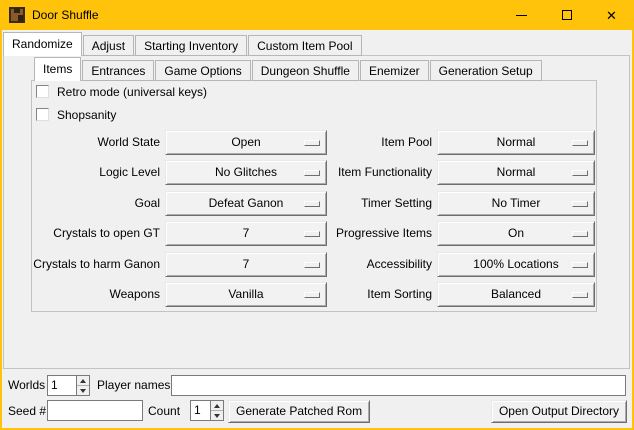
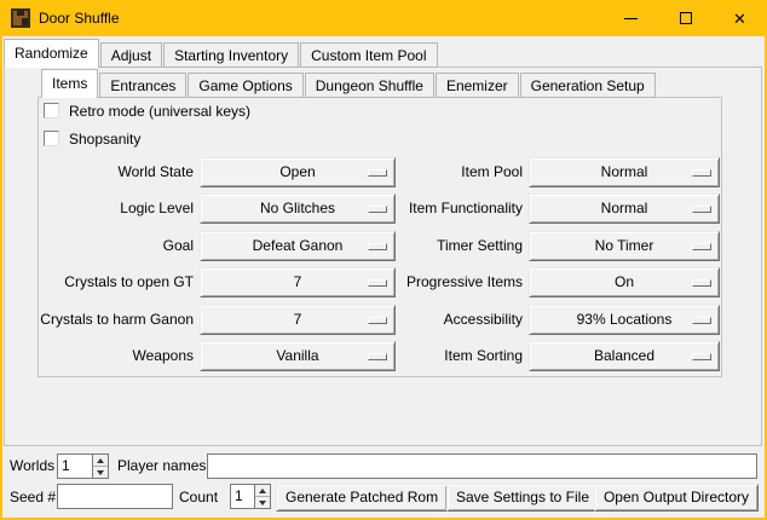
  Door Shuffle
  ✕
  Randomize
  Adjust
  Starting Inventory
  Custom Item Pool
  Items
  Entrances
  Game Options
  Dungeon Shuffle
  Enemizer
  Generation Setup
  Retro mode (universal keys)
  Shopsanity
  World State
  Open
  Logic Level
  No Glitches
  Goal
  Defeat Ganon
  Crystals to open GT
  7
  Crystals to harm Ganon
  7
  Weapons
  Vanilla
  Item Pool
  Normal
  Item Functionality
  Normal
  Timer Setting
  No Timer
  Progressive Items
  On
  Accessibility
- 100% Locations
+ 93% Locations
  Item Sorting
  Balanced
  Worlds
  1
  Player names
  Seed #
  Count
  1
  Generate Patched Rom
+ Save Settings to File
  Open Output Directory
